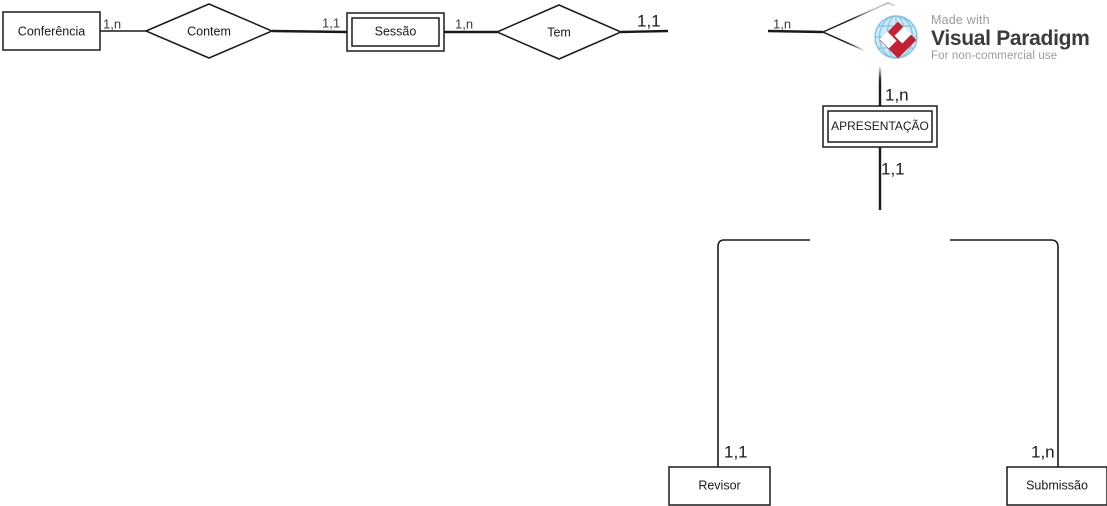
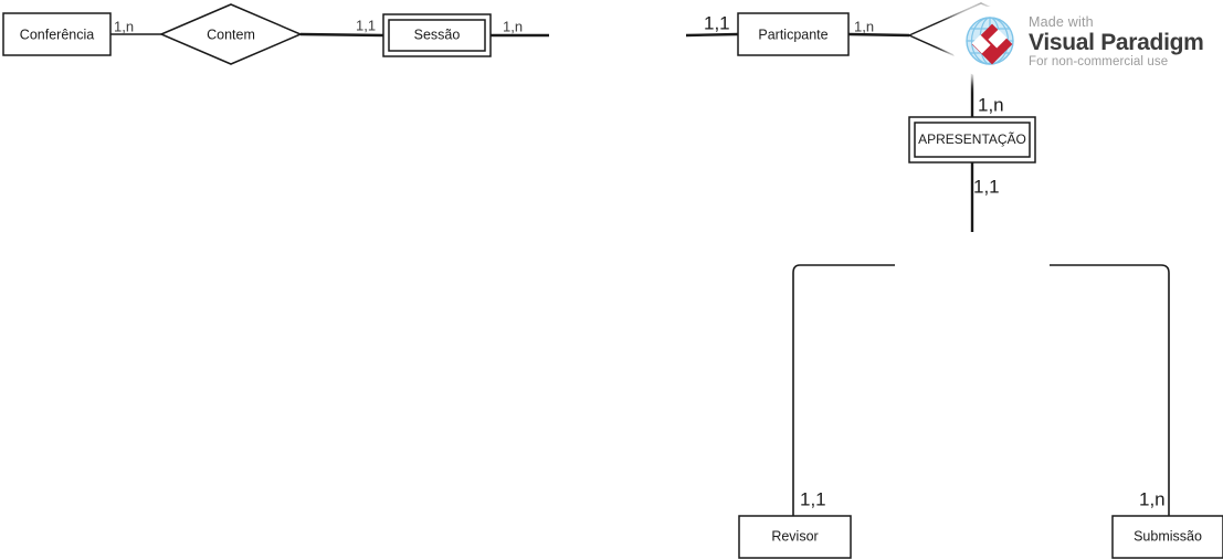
  Contem
- Tem
  Conferência
  Sessão
+ Particpante
  APRESENTAÇÃO
  Revisor
  Submissão
  1,n
  1,1
  1,n
  1,1
  1,n
  1,n
  1,1
  1,1
  1,n
  Made with
  Visual Paradigm
  For non-commercial use
